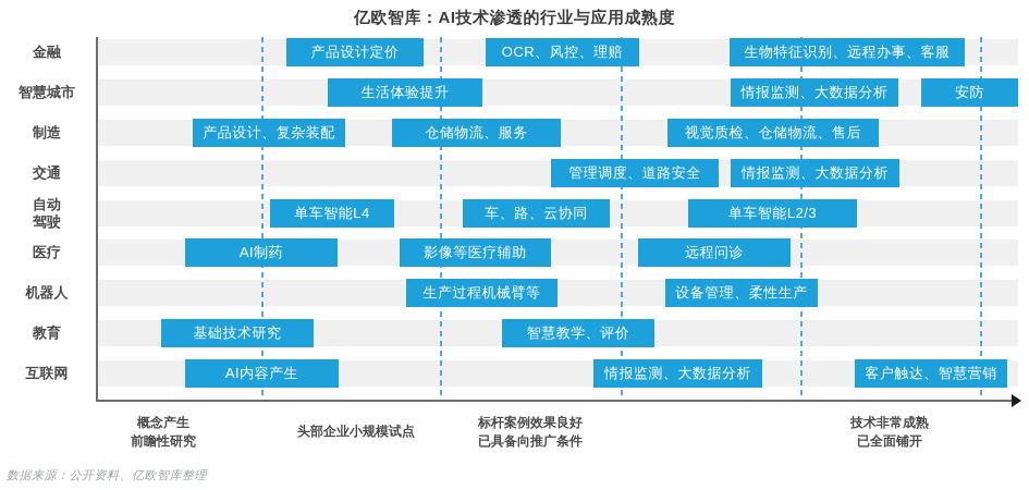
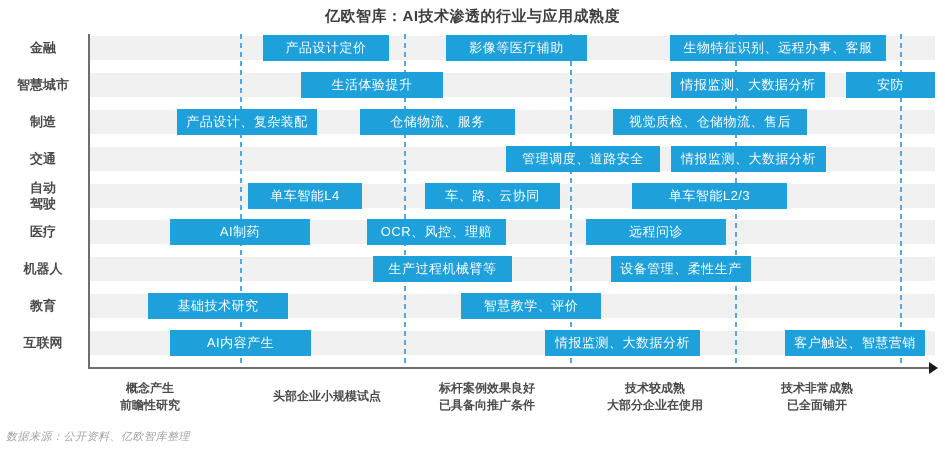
  亿欧智库：AI技术渗透的行业与应用成熟度
  金融
  产品设计定价
- OCR、风控、理赔
+ 影像等医疗辅助
  生物特征识别、远程办事、客服
  智慧城市
  生活体验提升
  情报监测、大数据分析
  安防
  制造
  产品设计、复杂装配
  仓储物流、服务
  视觉质检、仓储物流、售后
  交通
  管理调度、道路安全
  情报监测、大数据分析
  自动
  驾驶
  单车智能L4
  车、路、云协同
  单车智能L2/3
  医疗
  AI制药
- 影像等医疗辅助
+ OCR、风控、理赔
  远程问诊
  机器人
  生产过程机械臂等
  设备管理、柔性生产
  教育
  基础技术研究
  智慧教学、评价
  互联网
  AI内容产生
  情报监测、大数据分析
  客户触达、智慧营销
  概念产生
  前瞻性研究
  头部企业小规模试点
  标杆案例效果良好
  已具备向推广条件
+ 技术较成熟
+ 大部分企业在使用
  技术非常成熟
  已全面铺开
  数据来源：公开资料、亿欧智库整理
